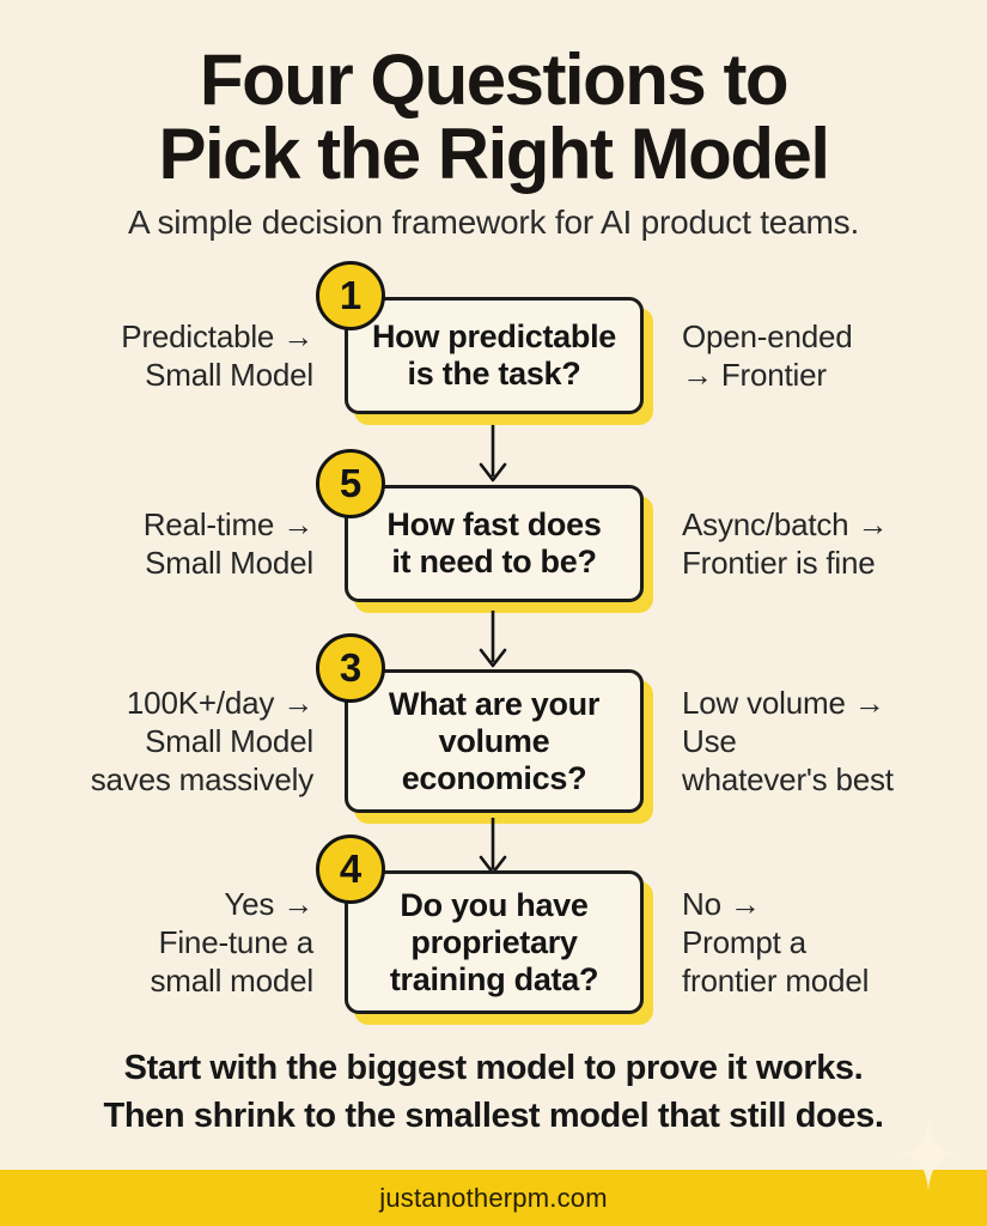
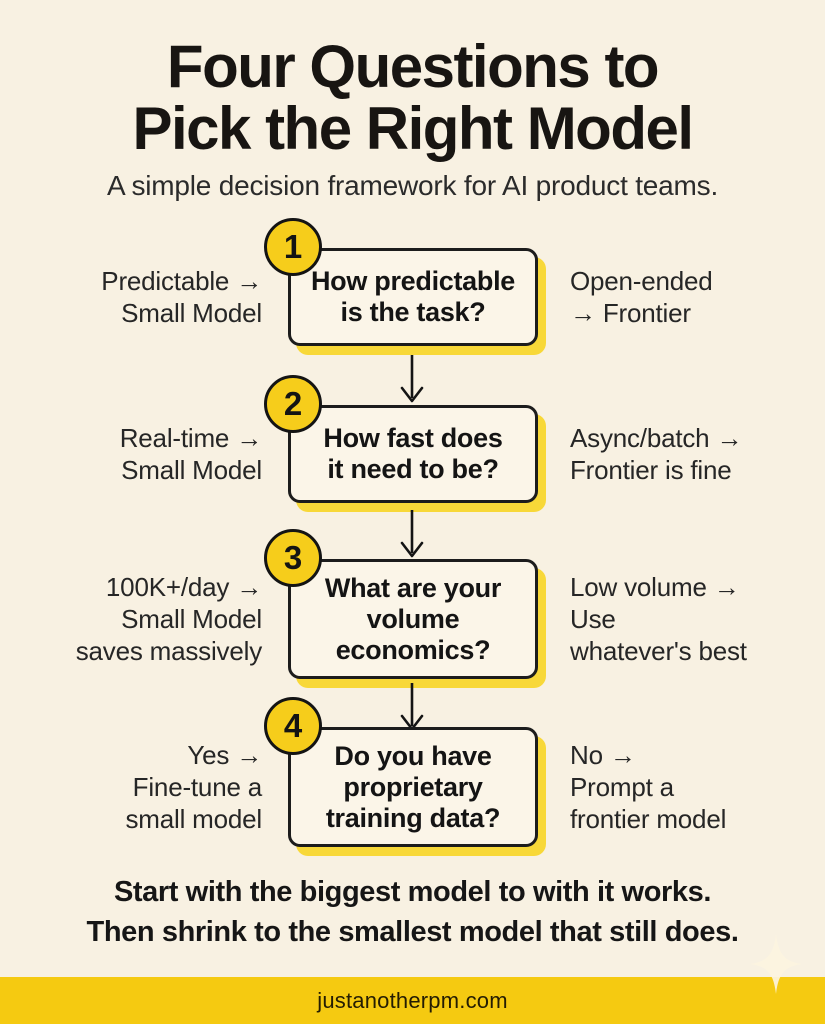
  Four Questions to
  Pick the Right Model
  A simple decision framework for AI product teams.
  Predictable →
  Small Model
  1
  How predictable
  is the task?
  Open-ended
  → Frontier
  Real-time →
  Small Model
- 5
+ 2
  How fast does
  it need to be?
  Async/batch →
  Frontier is fine
  100K+/day →
  Small Model
  saves massively
  3
  What are your
  volume
  economics?
  Low volume →
  Use
  whatever's best
  Yes →
  Fine-tune a
  small model
  4
  Do you have
  proprietary
  training data?
  No →
  Prompt a
  frontier model
- Start with the biggest model to prove it works.
+ Start with the biggest model to with it works.
  Then shrink to the smallest model that still does.
  justanotherpm.com
